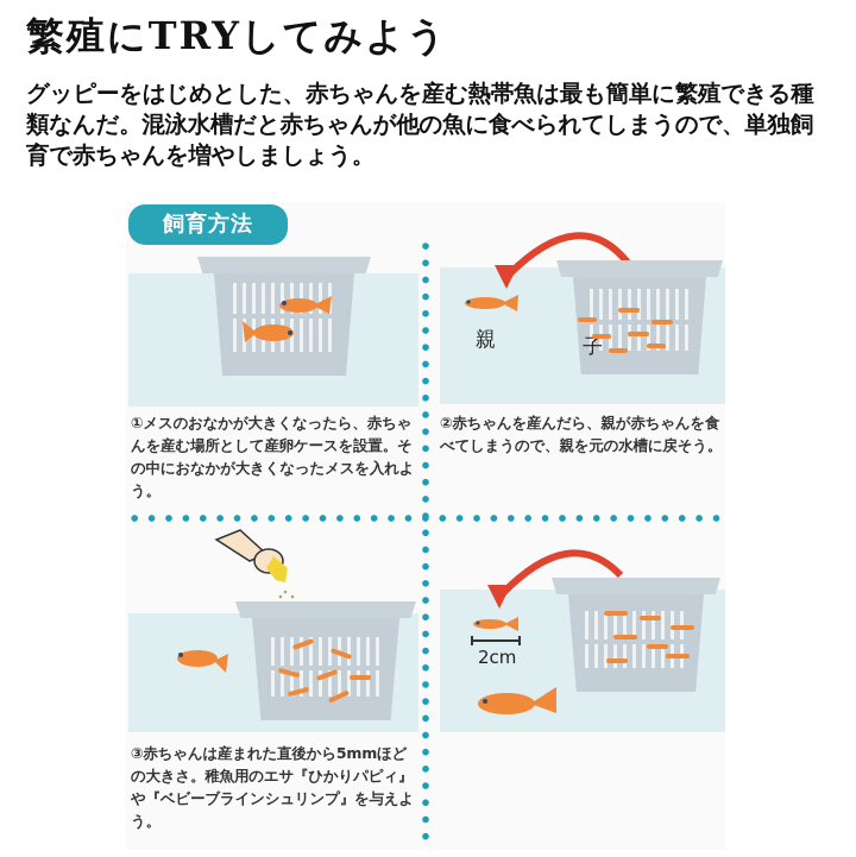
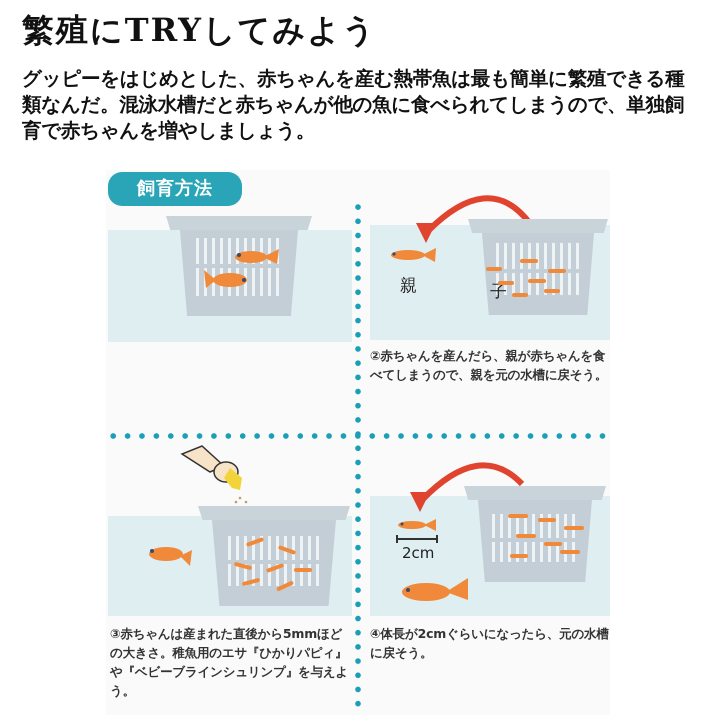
  繁殖にTRYしてみよう
  グッピーをはじめとした、赤ちゃんを産む熱帯魚は最も簡単に繁殖できる種類なんだ。混泳水槽だと赤ちゃんが他の魚に食べられてしまうので、単独飼育で赤ちゃんを増やしましょう。
  飼育方法
- ①メスのおなかが大きくなったら、赤ちゃんを産む場所として産卵ケースを設置。その中におなかが大きくなったメスを入れよう。
  親
  子
  ②赤ちゃんを産んだら、親が赤ちゃんを食べてしまうので、親を元の水槽に戻そう。
  ③赤ちゃんは産まれた直後から5mmほどの大きさ。稚魚用のエサ『ひかりパピィ』や『ベビーブラインシュリンプ』を与えよう。
  2cm
+ ④体長が2cmぐらいになったら、元の水槽に戻そう。
